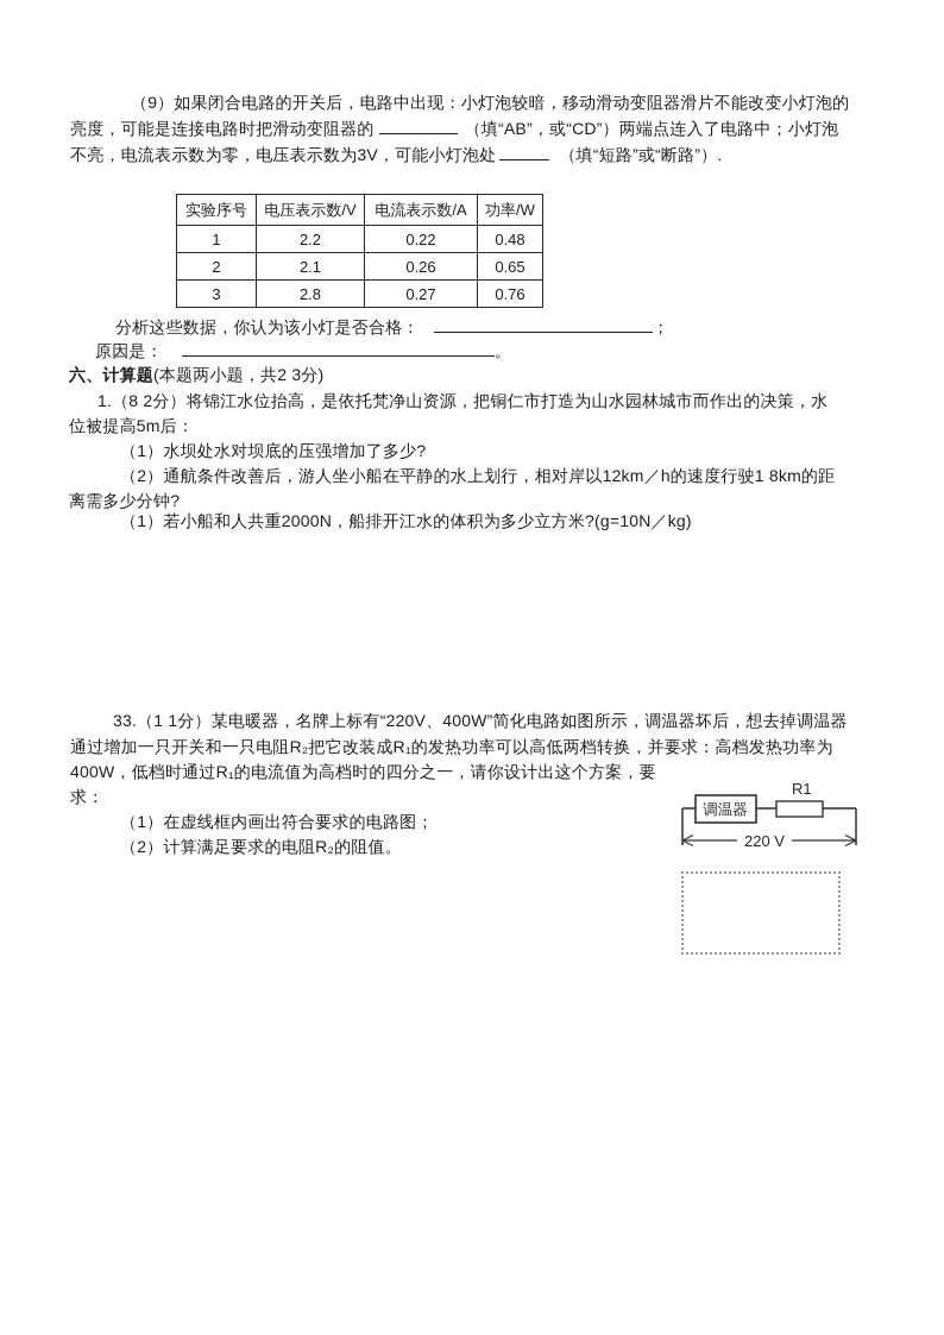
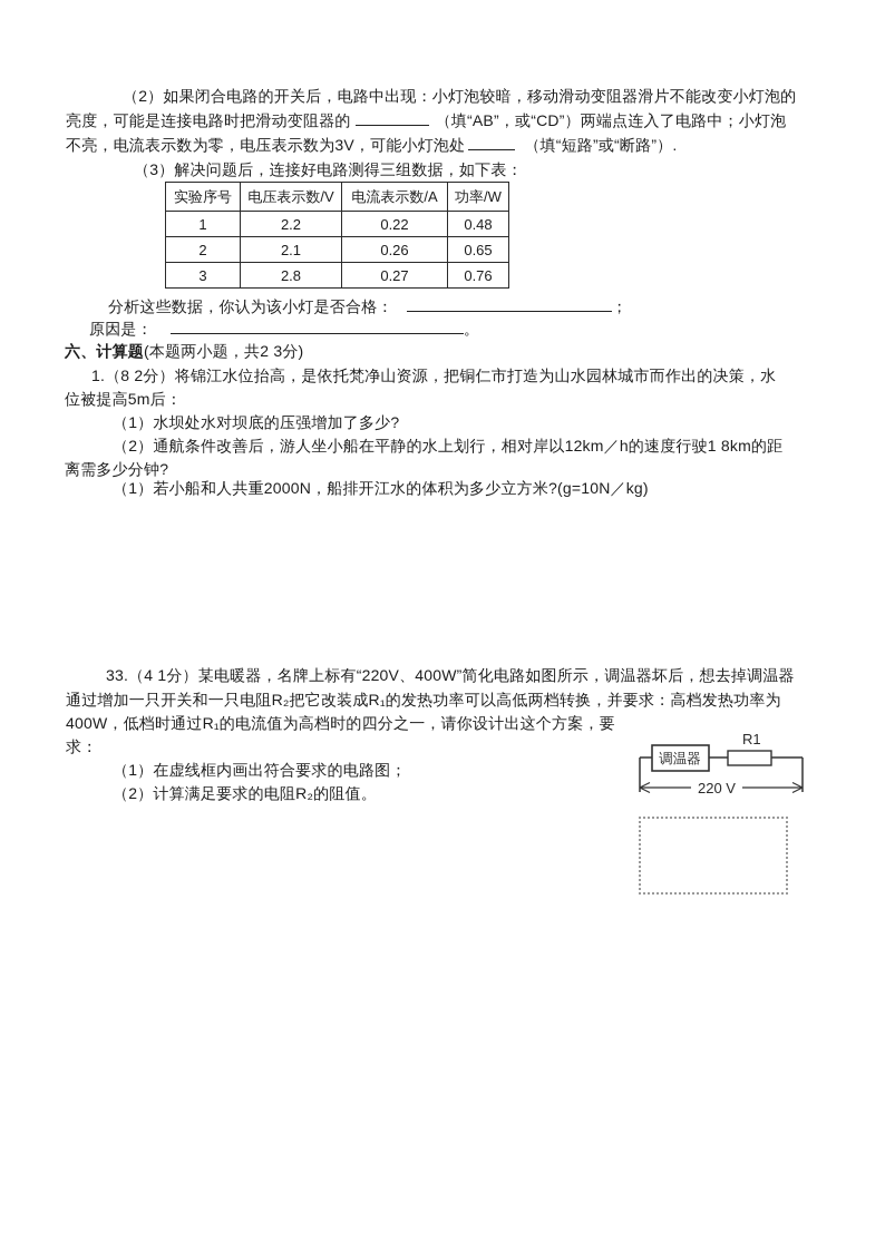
- （9）如果闭合电路的开关后，电路中出现：小灯泡较暗，移动滑动变阻器滑片不能改变小灯泡的
+ （2）如果闭合电路的开关后，电路中出现：小灯泡较暗，移动滑动变阻器滑片不能改变小灯泡的
  亮度，可能是连接电路时把滑动变阻器的 （填“AB”，或“CD”）两端点连入了电路中；小灯泡
  不亮，电流表示数为零，电压表示数为3V，可能小灯泡处 （填“短路”或“断路”）.
+ （3）解决问题后，连接好电路测得三组数据，如下表：
  实验序号	电压表示数/V	电流表示数/A	功率/W
  1	2.2	0.22	0.48
  2	2.1	0.26	0.65
  3	2.8	0.27	0.76
  分析这些数据，你认为该小灯是否合格： ；
  原因是： 。
  六、计算题(本题两小题，共2 3分)
  1.（8 2分）将锦江水位抬高，是依托梵净山资源，把铜仁市打造为山水园林城市而作出的决策，水
  位被提高5m后：
  （1）水坝处水对坝底的压强增加了多少?
  （2）通航条件改善后，游人坐小船在平静的水上划行，相对岸以12km／h的速度行驶1 8km的距
  离需多少分钟?
  （1）若小船和人共重2000N，船排开江水的体积为多少立方米?(g=10N／kg)
- 33.（1 1分）某电暖器，名牌上标有“220V、400W”简化电路如图所示，调温器坏后，想去掉调温器
+ 33.（4 1分）某电暖器，名牌上标有“220V、400W”简化电路如图所示，调温器坏后，想去掉调温器
  通过增加一只开关和一只电阻R₂把它改装成R₁的发热功率可以高低两档转换，并要求：高档发热功率为
  400W，低档时通过R₁的电流值为高档时的四分之一，请你设计出这个方案，要
  求：
  （1）在虚线框内画出符合要求的电路图；
  （2）计算满足要求的电阻R₂的阻值。
  R1
  调温器
  220 V
